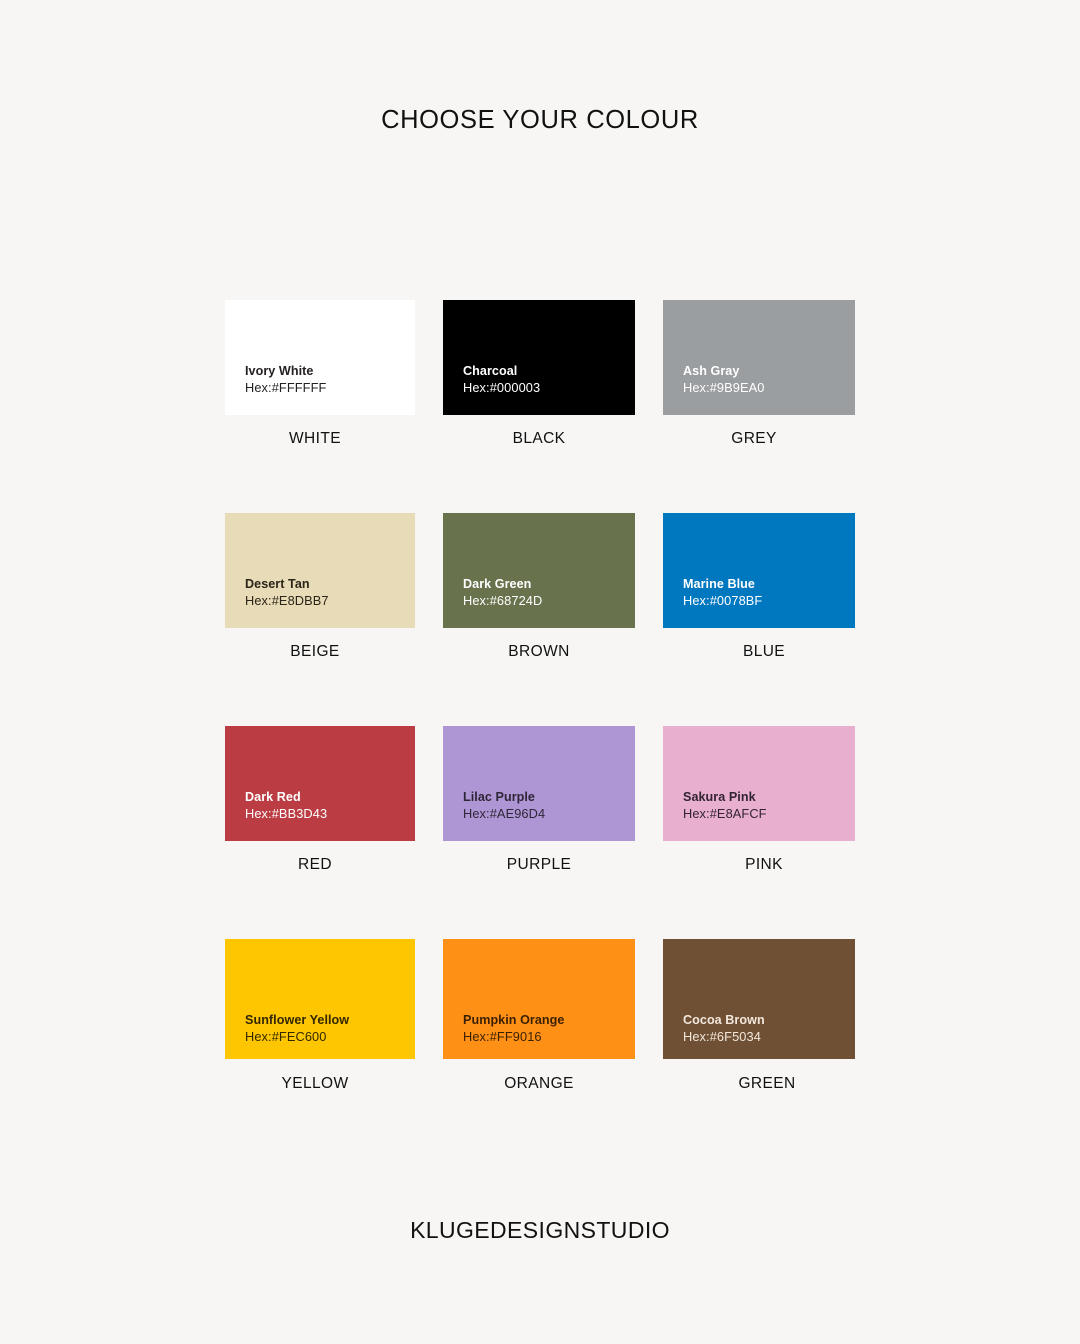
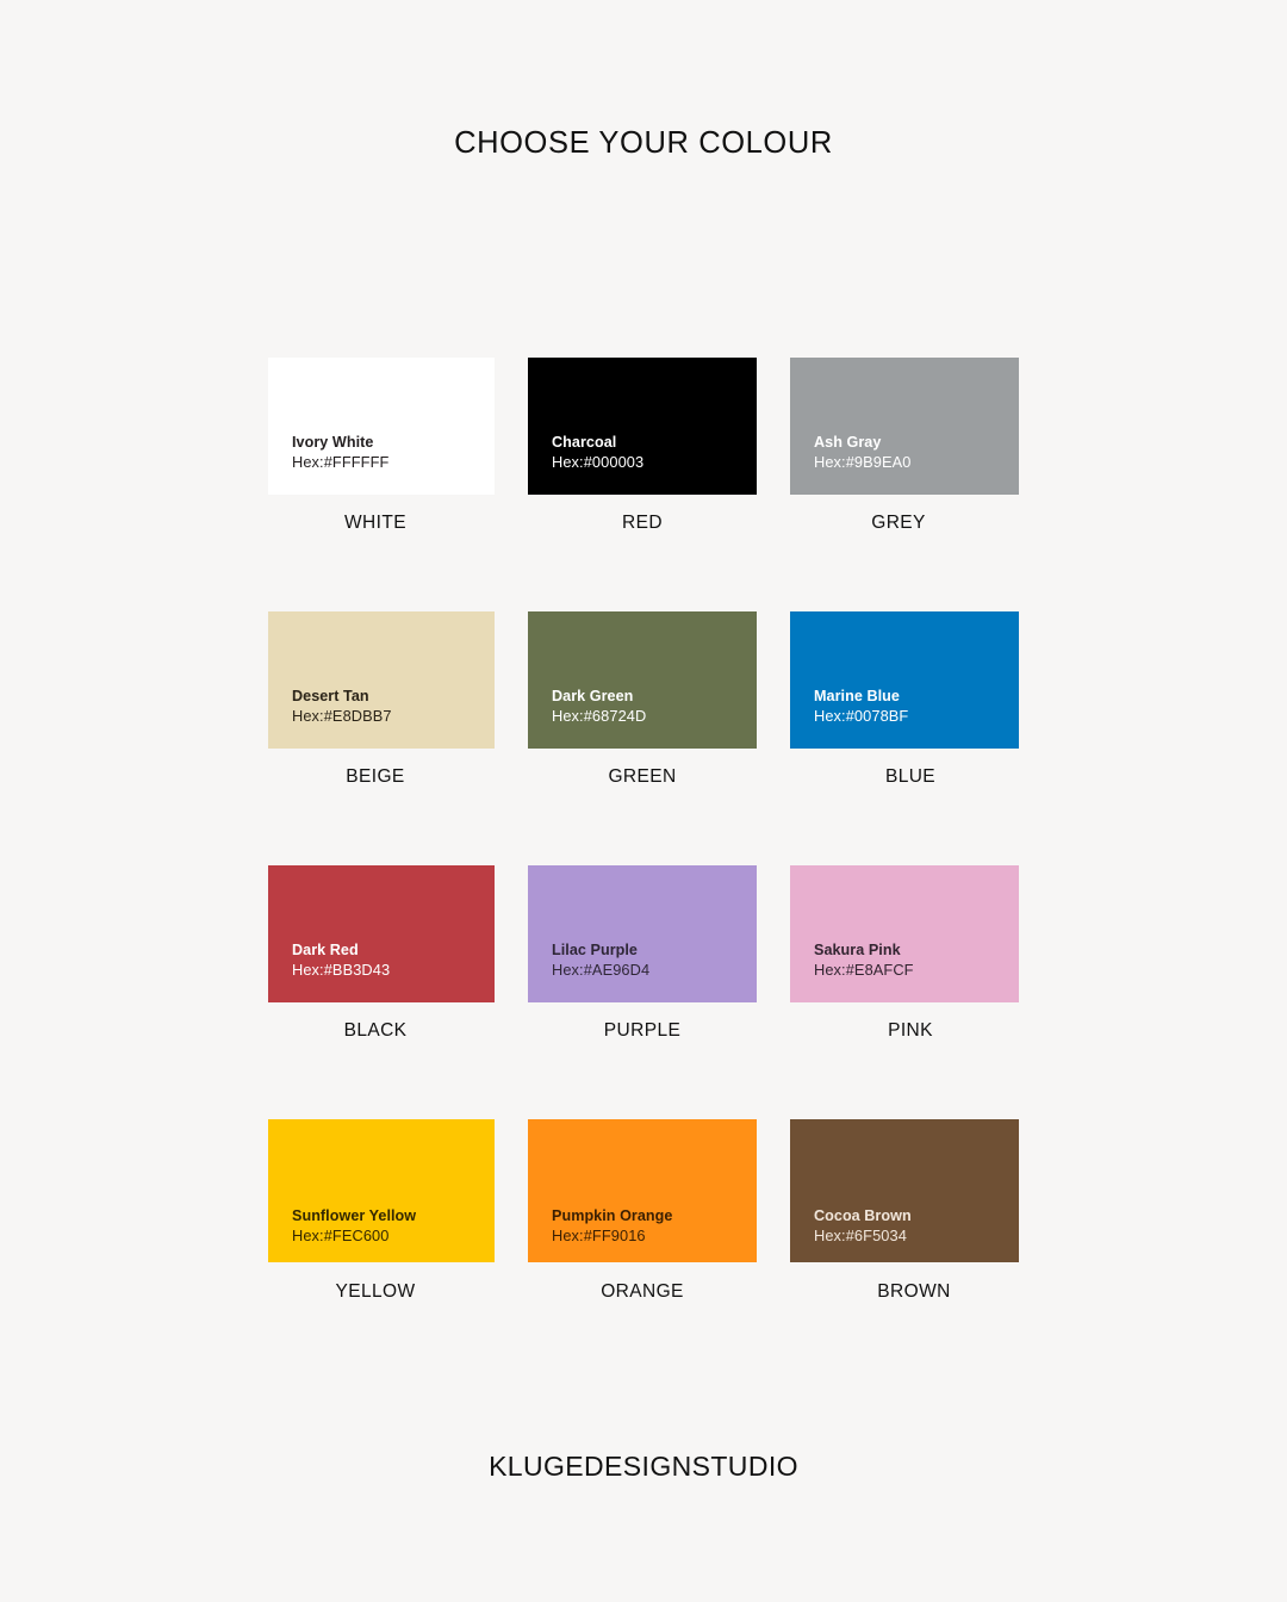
  CHOOSE YOUR COLOUR
  Ivory White
  Hex:#FFFFFF
  WHITE
  Charcoal
  Hex:#000003
- BLACK
+ RED
  Ash Gray
  Hex:#9B9EA0
  GREY
  Desert Tan
  Hex:#E8DBB7
  BEIGE
  Dark Green
  Hex:#68724D
- BROWN
+ GREEN
  Marine Blue
  Hex:#0078BF
  BLUE
  Dark Red
  Hex:#BB3D43
- RED
+ BLACK
  Lilac Purple
  Hex:#AE96D4
  PURPLE
  Sakura Pink
  Hex:#E8AFCF
  PINK
  Sunflower Yellow
  Hex:#FEC600
  YELLOW
  Pumpkin Orange
  Hex:#FF9016
  ORANGE
  Cocoa Brown
  Hex:#6F5034
- GREEN
+ BROWN
  KLUGEDESIGNSTUDIO
